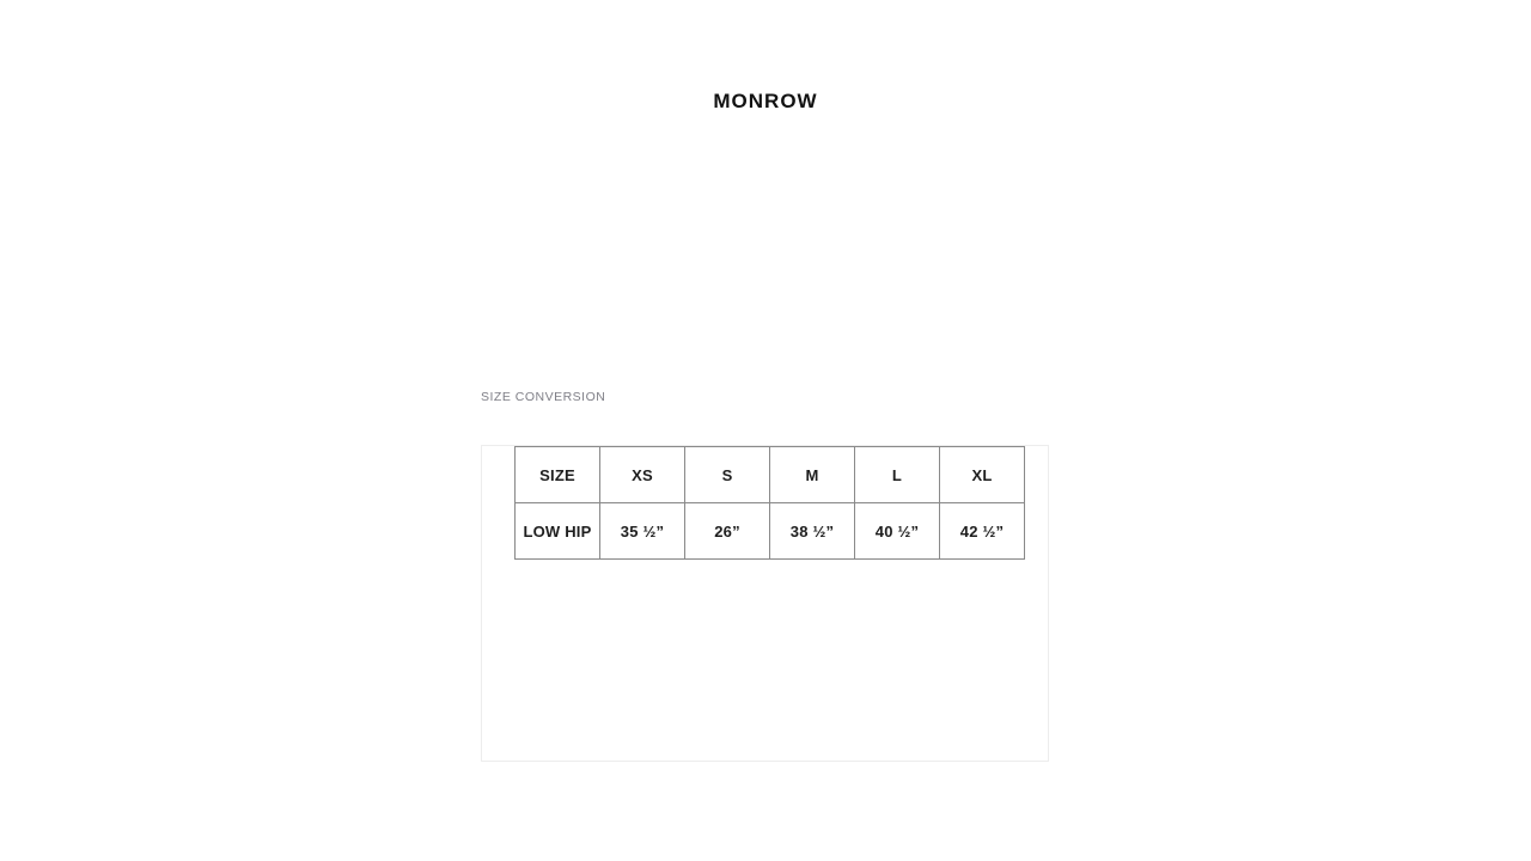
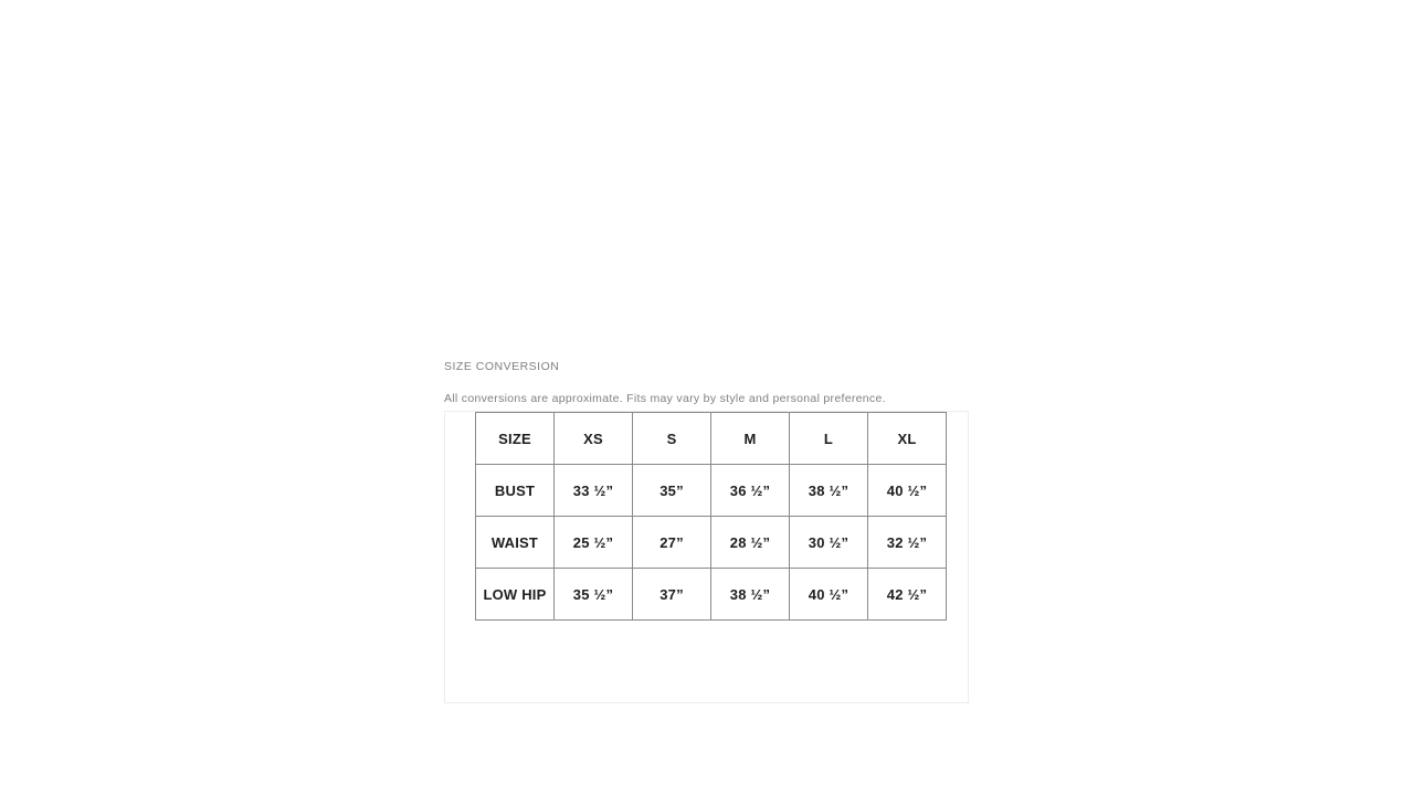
- MONROW
  SIZE CONVERSION
+ All conversions are approximate. Fits may vary by style and personal preference.
  SIZE	XS	S	M	L	XL
+ BUST	33 ½”	35”	36 ½”	38 ½”	40 ½”
+ WAIST	25 ½”	27”	28 ½”	30 ½”	32 ½”
- LOW HIP	35 ½”	26”	38 ½”	40 ½”	42 ½”
+ LOW HIP	35 ½”	37”	38 ½”	40 ½”	42 ½”
